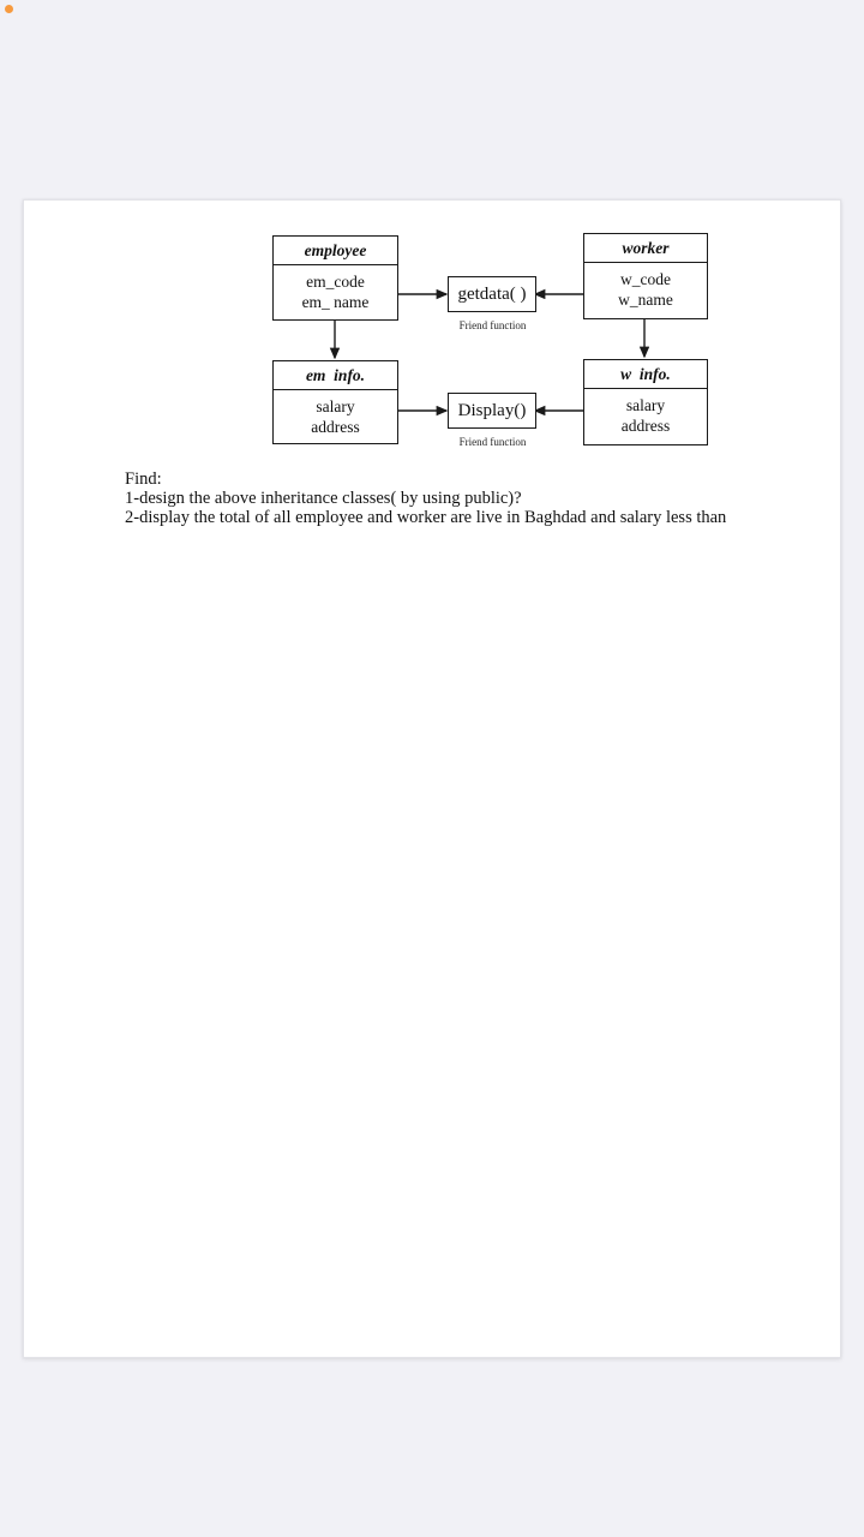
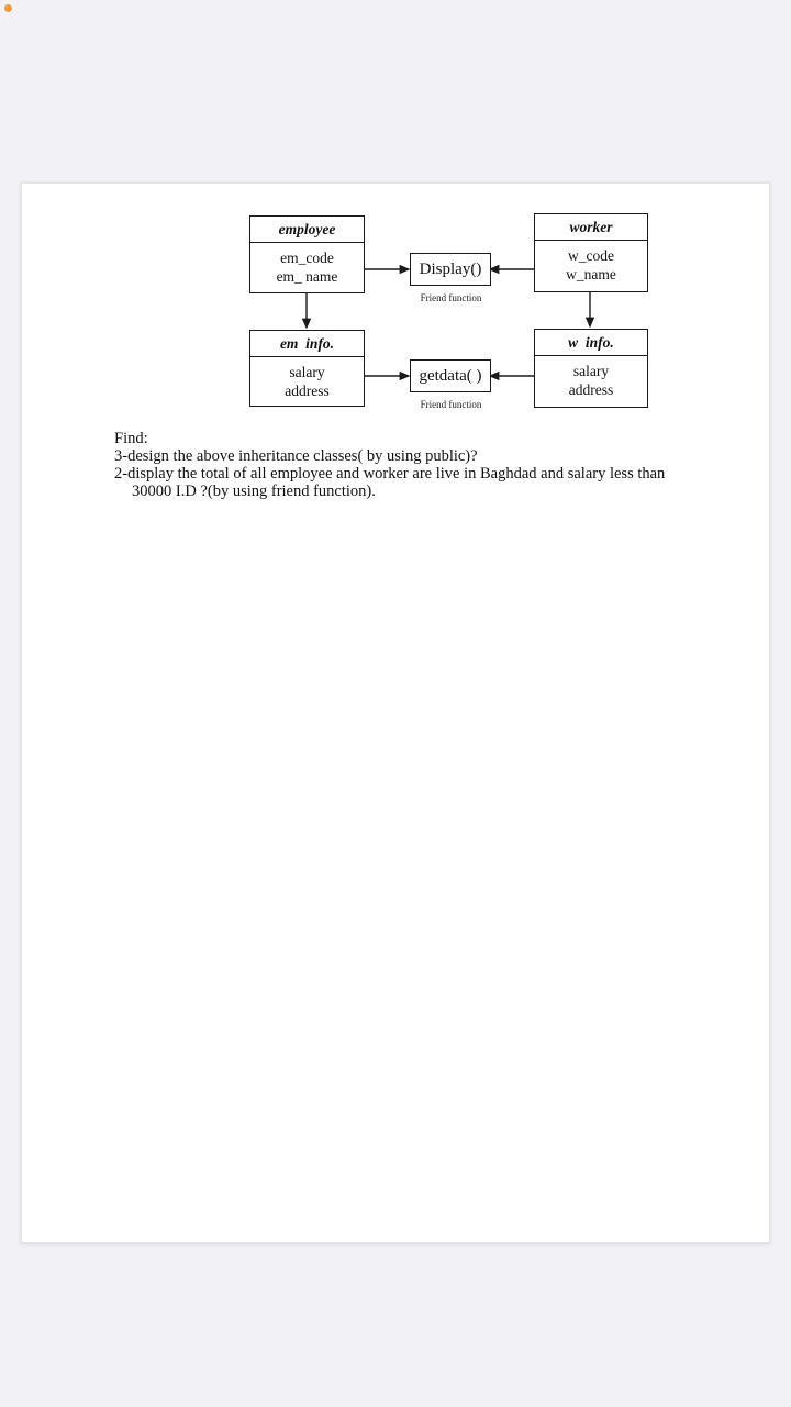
  employee
  em_code
  em_ name
  worker
  w_code
  w_name
  em info.
  salary
  address
  w info.
  salary
  address
- getdata( )
+ Display()
  Friend function
- Display()
+ getdata( )
  Friend function
  Find:
- 1-design the above inheritance classes( by using public)?
+ 3-design the above inheritance classes( by using public)?
  2-display the total of all employee and worker are live in Baghdad and salary less than
+ 30000 I.D ?(by using friend function).
